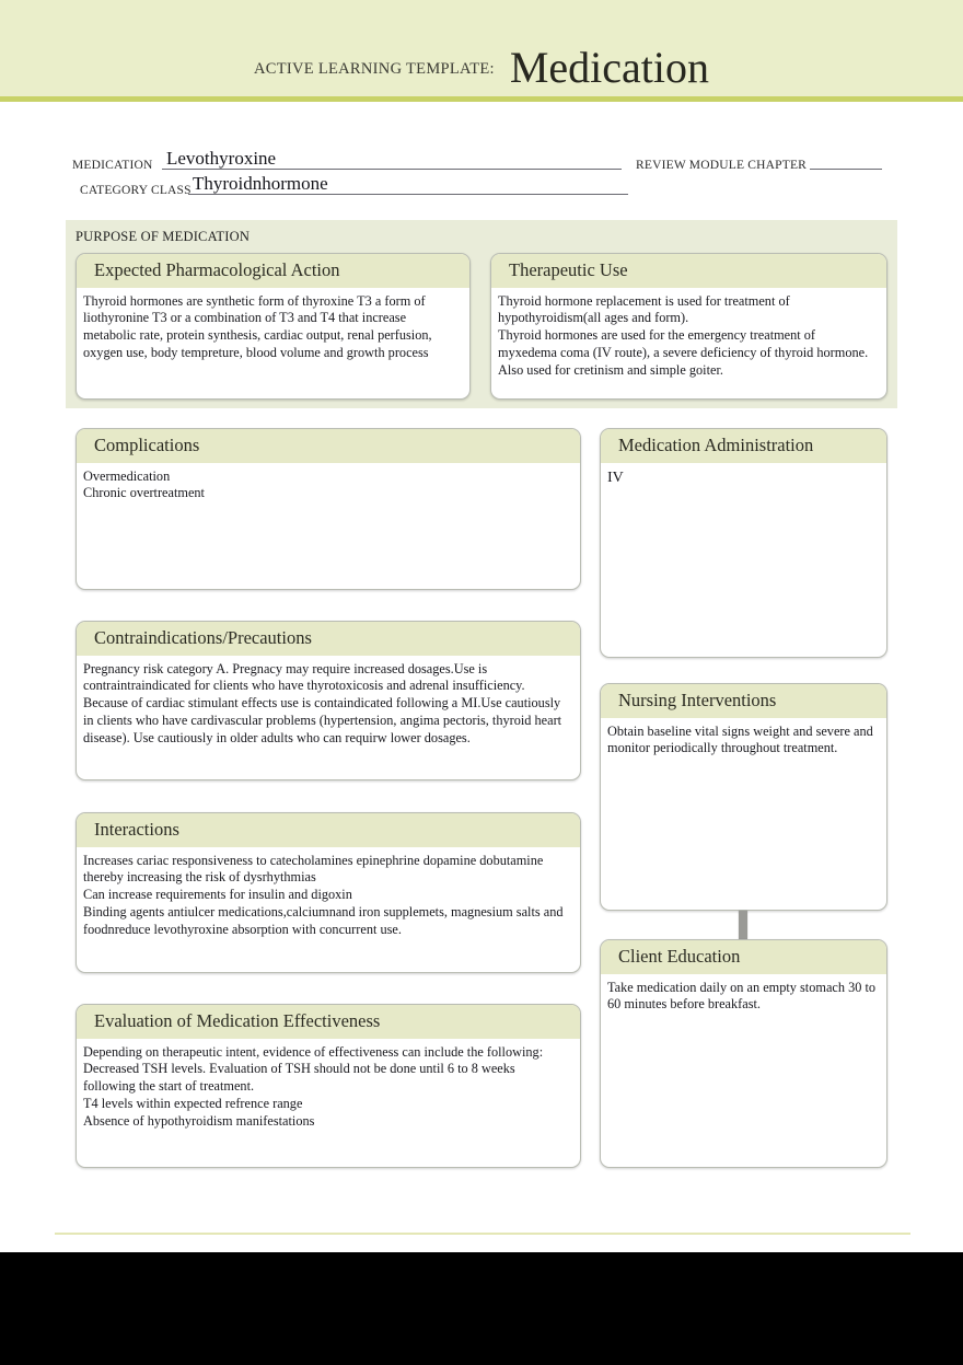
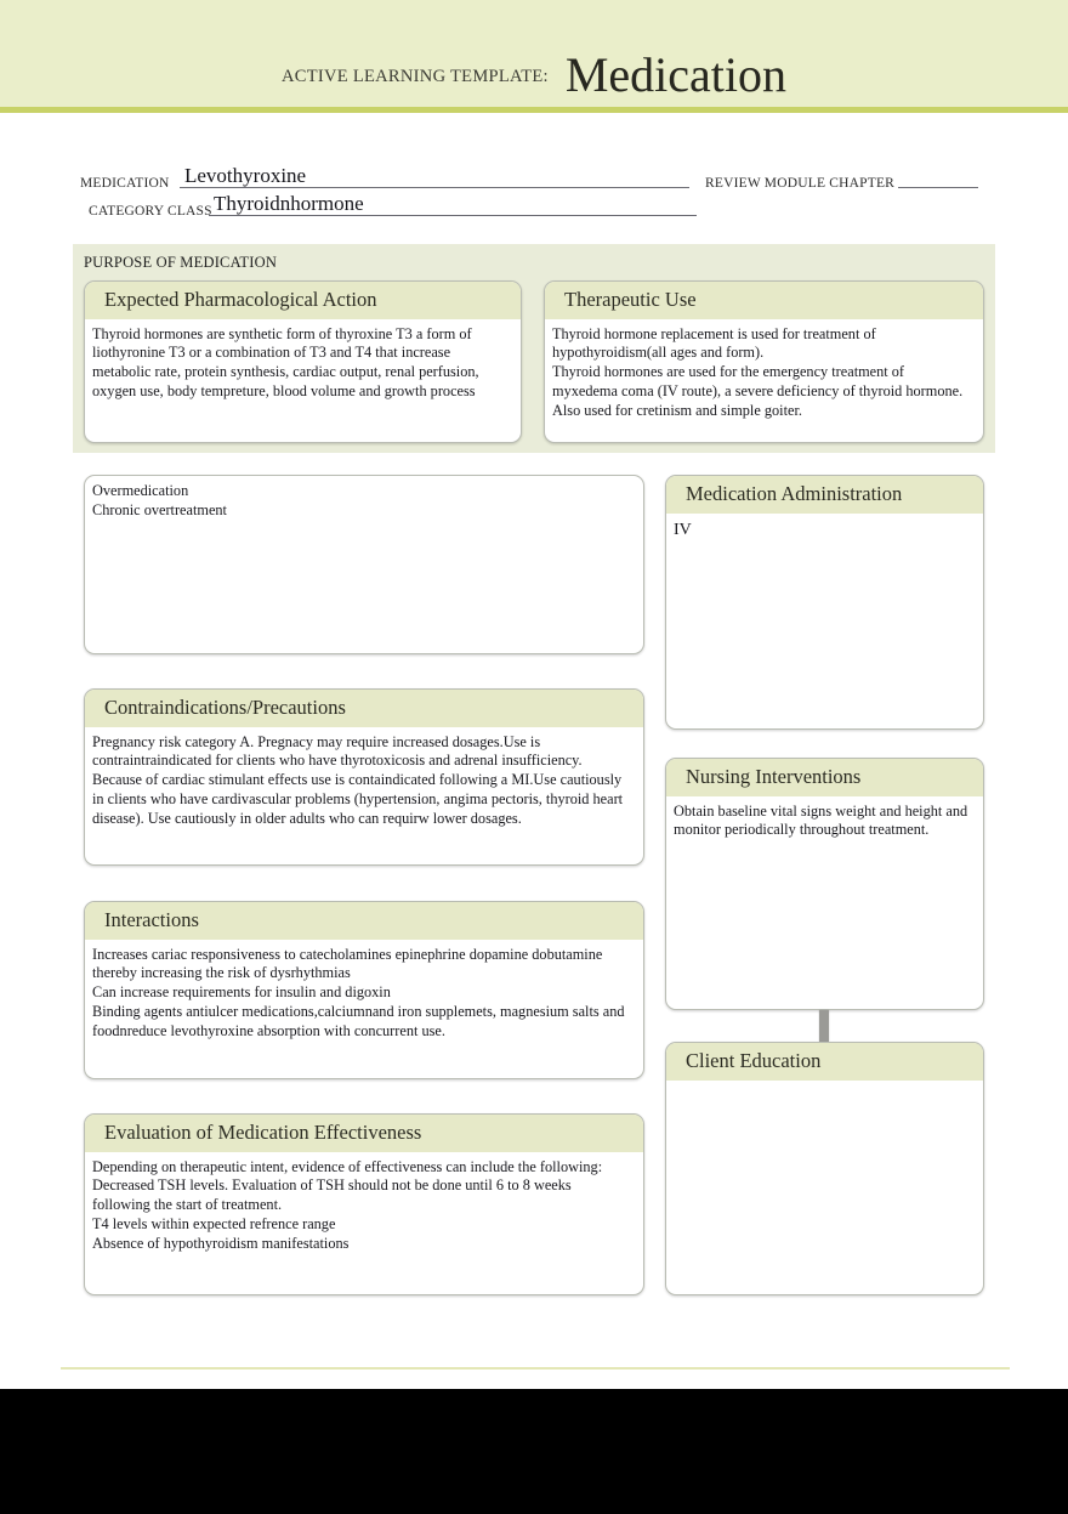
  ACTIVE LEARNING TEMPLATE:
  Medication
  MEDICATION
  Levothyroxine
  REVIEW MODULE CHAPTER
  CATEGORY CLASS
  Thyroidnhormone
  PURPOSE OF MEDICATION
  Expected Pharmacological Action
  Thyroid hormones are synthetic form of thyroxine T3 a form of liothyronine T3 or a combination of T3 and T4 that increase metabolic rate, protein synthesis, cardiac output, renal perfusion, oxygen use, body tempreture, blood volume and growth process
  Therapeutic Use
  Thyroid hormone replacement is used for treatment of hypothyroidism(all ages and form).
  Thyroid hormones are used for the emergency treatment of myxedema coma (IV route), a severe deficiency of thyroid hormone. Also used for cretinism and simple goiter.
- Complications
  Overmedication
  Chronic overtreatment
  Contraindications/Precautions
  Pregnancy risk category A. Pregnacy may require increased dosages.Use is contraintraindicated for clients who have thyrotoxicosis and adrenal insufficiency. Because of cardiac stimulant effects use is containdicated following a MI.Use cautiously in clients who have cardivascular problems (hypertension, angima pectoris, thyroid heart disease). Use cautiously in older adults who can requirw lower dosages.
  Interactions
  Increases cariac responsiveness to catecholamines epinephrine dopamine dobutamine thereby increasing the risk of dysrhythmias
  Can increase requirements for insulin and digoxin
  Binding agents antiulcer medications,calciumnand iron supplemets, magnesium salts and foodnreduce levothyroxine absorption with concurrent use.
  Evaluation of Medication Effectiveness
  Depending on therapeutic intent, evidence of effectiveness can include the following:
  Decreased TSH levels. Evaluation of TSH should not be done until 6 to 8 weeks following the start of treatment.
  T4 levels within expected refrence range
  Absence of hypothyroidism manifestations
  Medication Administration
  IV
  Nursing Interventions
- Obtain baseline vital signs weight and severe and monitor periodically throughout treatment.
+ Obtain baseline vital signs weight and height and monitor periodically throughout treatment.
  Client Education
- Take medication daily on an empty stomach 30 to 60 minutes before breakfast.
